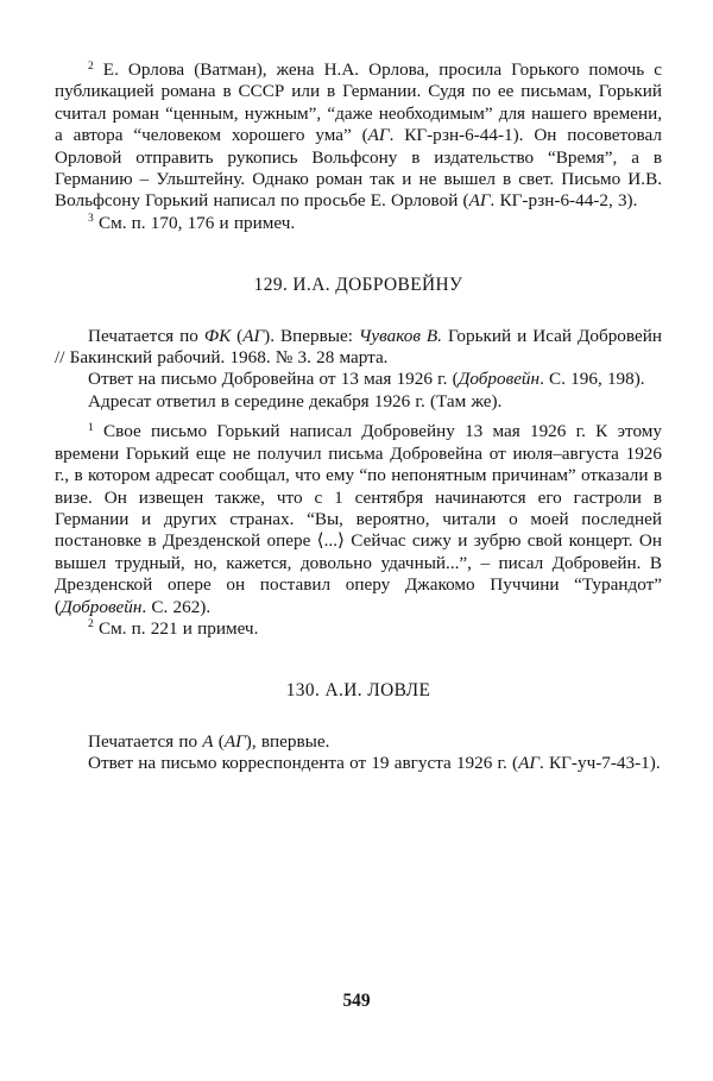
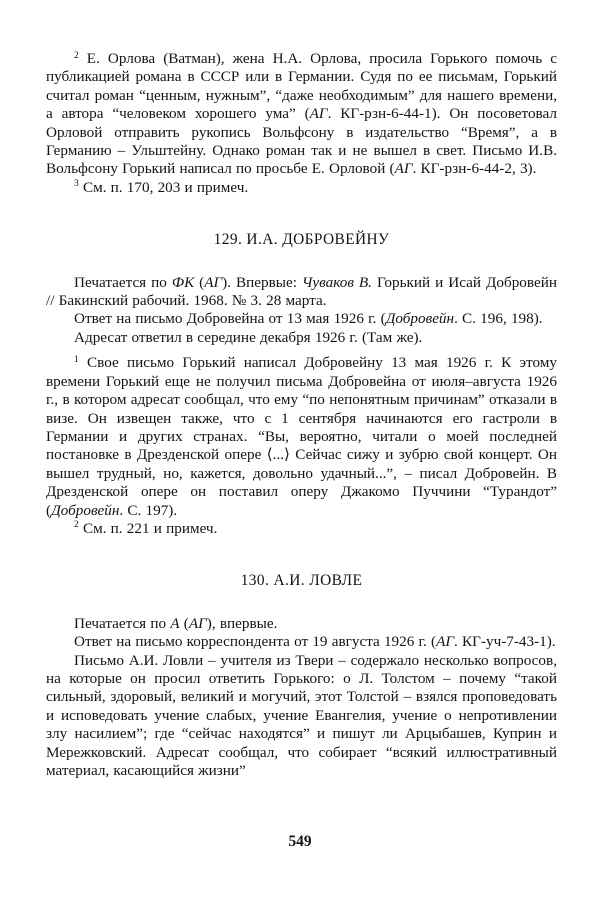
  2 Е. Орлова (Ватман), жена Н.А. Орлова, просила Горького помочь с публикацией романа в СССР или в Германии. Судя по ее письмам, Горький считал роман “ценным, нужным”, “даже необходимым” для на­шего времени, а автора “человеком хорошего ума” (АГ. КГ-рзн-6-44-1). Он посоветовал Орловой отправить рукопись Вольфсону в издательство “Время”, а в Германию – Ульштейну. Однако роман так и не вышел в свет. Письмо И.В. Вольфсону Горький написал по просьбе Е. Орловой (АГ. КГ-рзн-6-44-2, 3).
- 3 См. п. 170, 176 и примеч.
+ 3 См. п. 170, 203 и примеч.
  129. И.А. ДОБРОВЕЙНУ
  Печатается по ФК (АГ). Впервые: Чуваков В. Горький и Исай Добро­вейн // Бакинский рабочий. 1968. № 3. 28 марта.
  Ответ на письмо Добровейна от 13 мая 1926 г. (Добровейн. С. 196, 198).
  Адресат ответил в середине декабря 1926 г. (Там же).
- 1 Свое письмо Горький написал Добровейну 13 мая 1926 г. К этому времени Горький еще не получил письма Добровейна от июля–августа 1926 г., в котором адресат сообщал, что ему “по непонятным причинам” отказали в визе. Он извещен также, что с 1 сентября начинаются его гас­троли в Германии и других странах. “Вы, вероятно, читали о моей пос­ледней постановке в Дрезденской опере ⟨...⟩ Сейчас сижу и зубрю свой концерт. Он вышел трудный, но, кажется, довольно удачный...”, – писал Добровейн. В Дрезденской опере он поставил оперу Джакомо Пуччини “Турандот” (Добровейн. С. 262).
+ 1 Свое письмо Горький написал Добровейну 13 мая 1926 г. К этому времени Горький еще не получил письма Добровейна от июля–августа 1926 г., в котором адресат сообщал, что ему “по непонятным причинам” отказали в визе. Он извещен также, что с 1 сентября начинаются его гас­троли в Германии и других странах. “Вы, вероятно, читали о моей пос­ледней постановке в Дрезденской опере ⟨...⟩ Сейчас сижу и зубрю свой концерт. Он вышел трудный, но, кажется, довольно удачный...”, – писал Добровейн. В Дрезденской опере он поставил оперу Джакомо Пуччини “Турандот” (Добровейн. С. 197).
  2 См. п. 221 и примеч.
  130. А.И. ЛОВЛЕ
  Печатается по А (АГ), впервые.
  Ответ на письмо корреспондента от 19 августа 1926 г. (АГ. КГ-уч-7-43-1).
+ Письмо А.И. Ловли – учителя из Твери – содержало несколько вопросов, на которые он просил ответить Горького: о Л. Толстом – по­чему “такой сильный, здоровый, великий и могучий, этот Толстой – взялся проповедовать и исповедовать учение слабых, учение Еванге­лия, учение о непротивлении злу насилием”; где “сейчас находятся” и пишут ли Арцыбашев, Куприн и Мережковский. Адресат сообщал, что собирает “всякий иллюстративный материал, касающийся жизни”
  549
